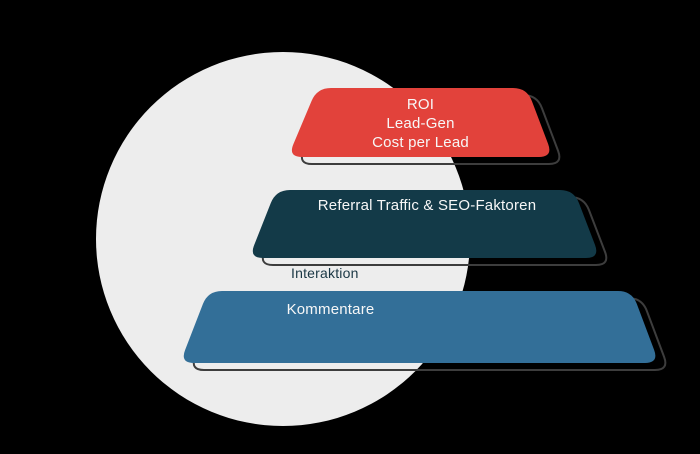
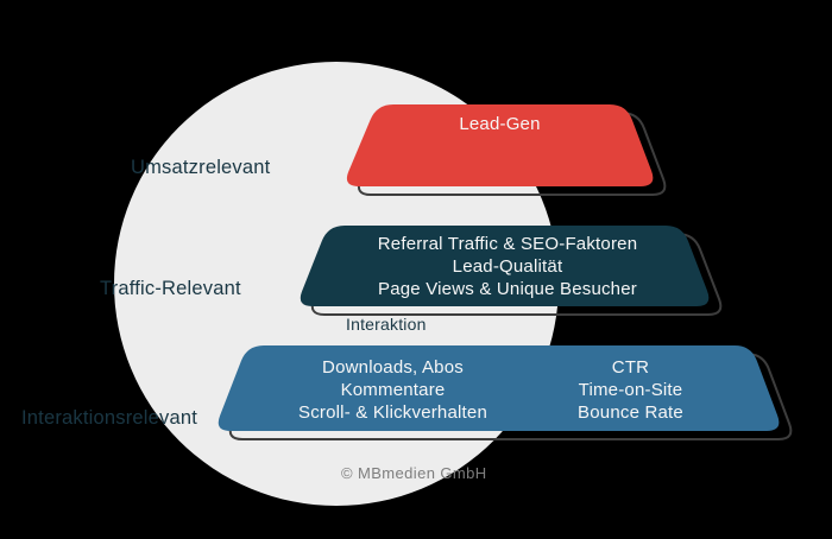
+ Umsatzrelevant
+ Traffic-Relevant
+ Interaktionsrelevant
  Interaktion
- ROI
  Lead-Gen
- Cost per Lead
  Referral Traffic & SEO-Faktoren
+ Lead-Qualität
+ Page Views & Unique Besucher
+ Downloads, Abos
  Kommentare
+ Scroll- & Klickverhalten
+ CTR
+ Time-on-Site
+ Bounce Rate
+ © MBmedien GmbH
